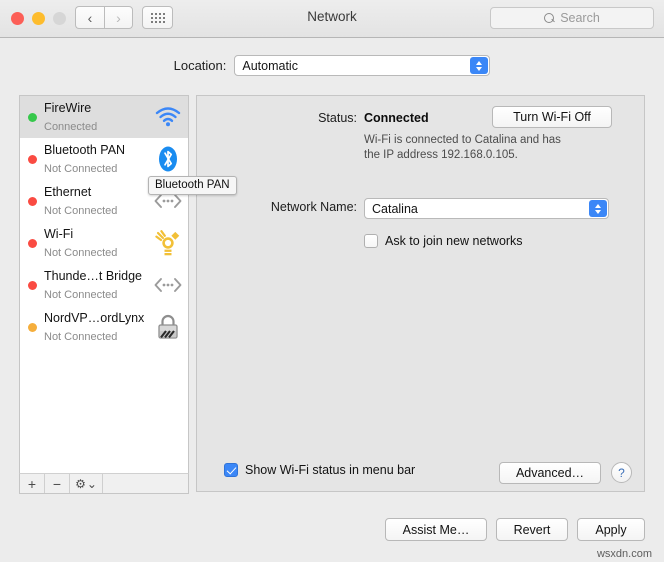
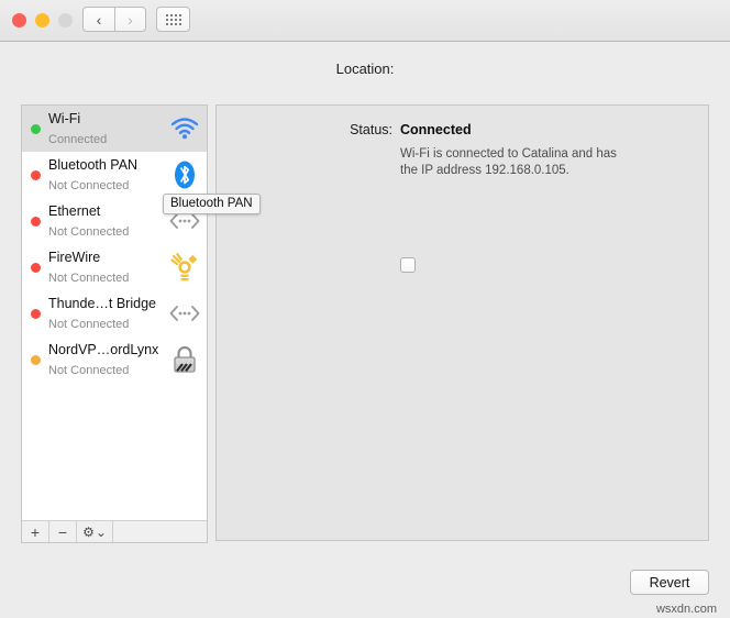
  ‹
  ›
- Network
- Search
  Location:
- Automatic
- FireWire
+ Wi-Fi
  Connected
  Bluetooth PAN
  Not Connected
  Ethernet
  Not Connected
- Wi-Fi
+ FireWire
  Not Connected
  Thunde…t Bridge
  Not Connected
  NordVP…ordLynx
  Not Connected
  +
  −
  ⚙
  ⌄
  Bluetooth PAN
  Status:
  Connected
  Wi-Fi is connected to Catalina and has the IP address 192.168.0.105.
- Turn Wi-Fi Off
- Network Name:
- Catalina
- Ask to join new networks
- Show Wi-Fi status in menu bar
- Advanced…
- ?
- Assist Me…
  Revert
- Apply
  wsxdn.com
